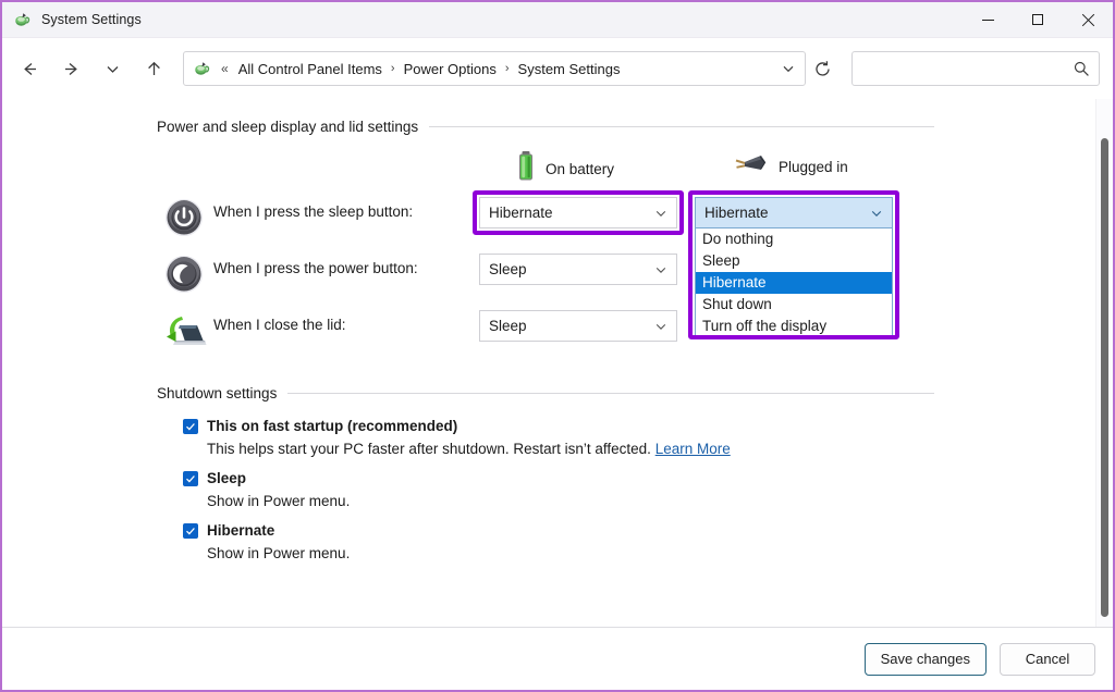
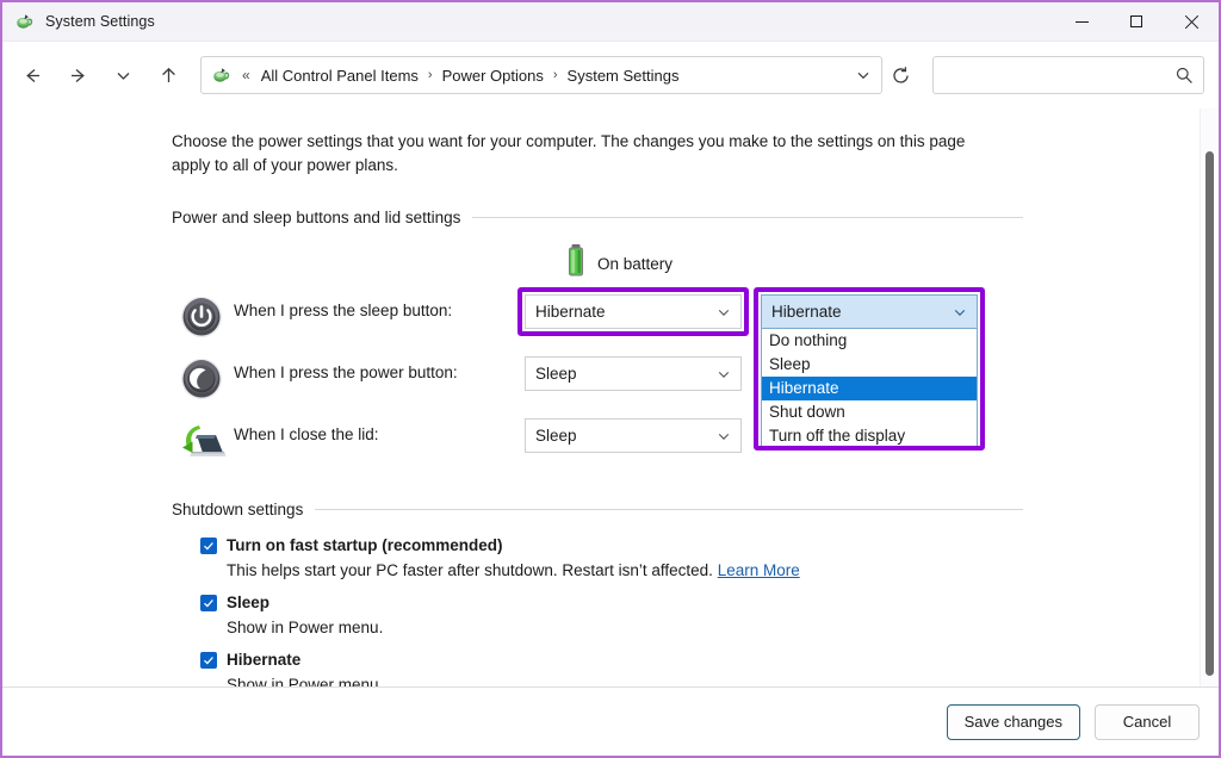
  System Settings
  «
  All Control Panel Items
  ›
  Power Options
  ›
  System Settings
+ Choose the power settings that you want for your computer. The changes you make to the settings on this page apply to all of your power plans.
- Power and sleep display and lid settings
+ Power and sleep buttons and lid settings
  On battery
- Plugged in
  When I press the sleep button:
  Hibernate
  Hibernate
  Do nothing
  Sleep
  Hibernate
  Shut down
  Turn off the display
  When I press the power button:
  Sleep
  When I close the lid:
  Sleep
  Shutdown settings
- This on fast startup (recommended)
+ Turn on fast startup (recommended)
  This helps start your PC faster after shutdown. Restart isn’t affected. Learn More
  Sleep
  Show in Power menu.
  Hibernate
  Show in Power menu.
  Save changes
  Cancel
